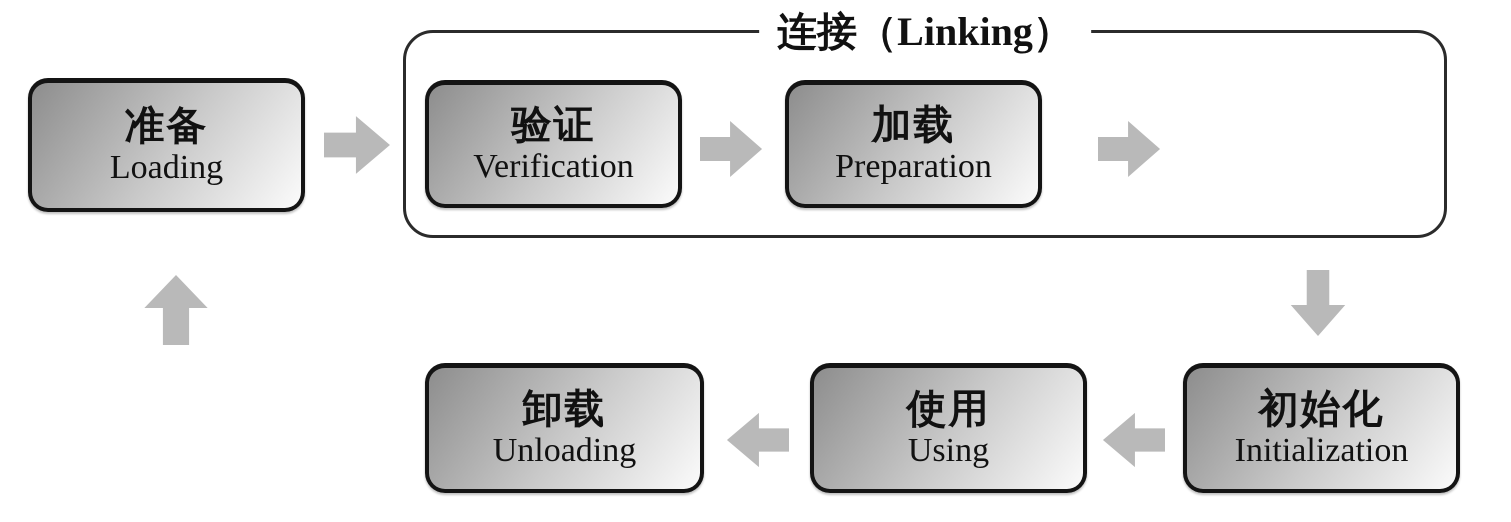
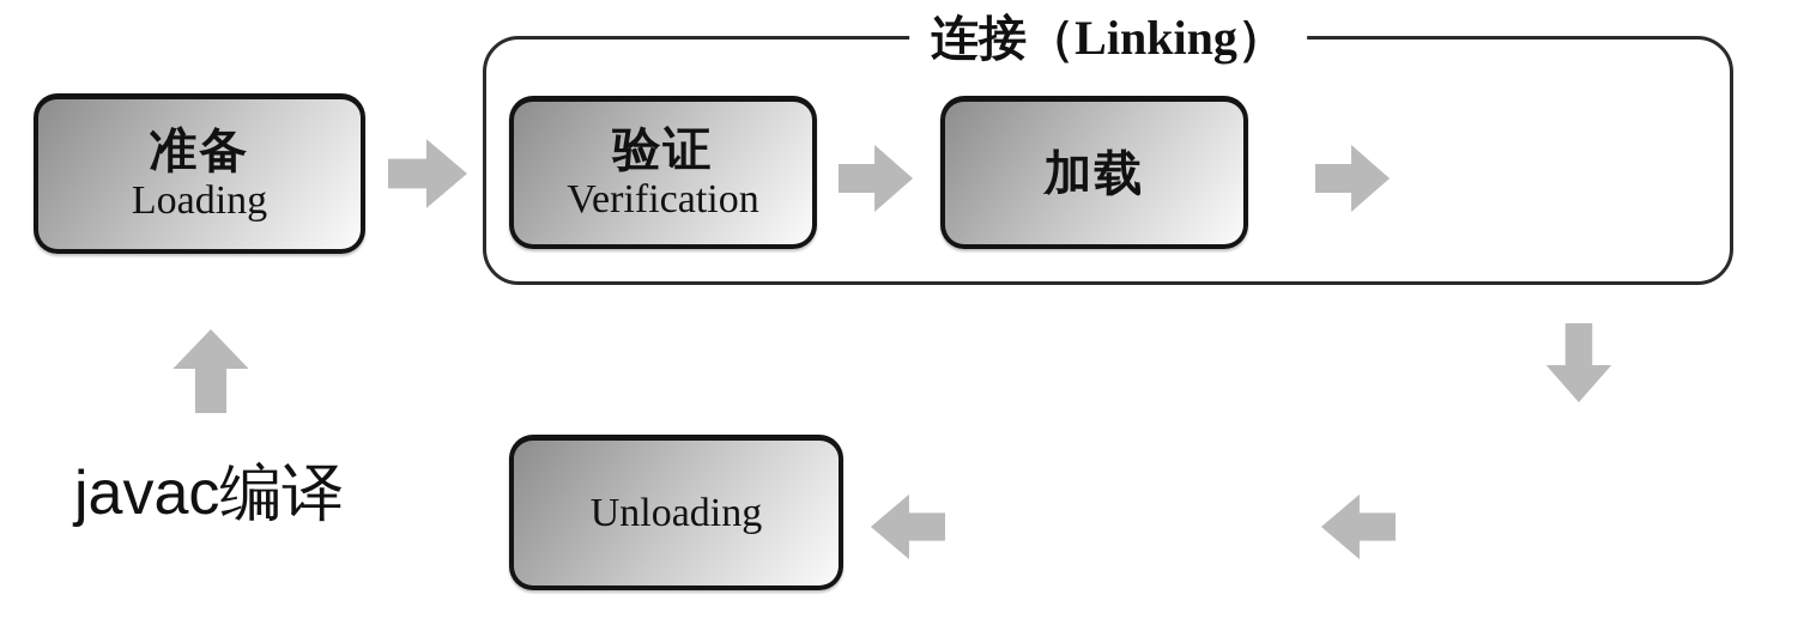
  连接（Linking）
  准备
  Loading
  验证
  Verification
  加载
- Preparation
- 初始化
- Initialization
- 使用
- Using
- 卸载
  Unloading
+ javac编译
